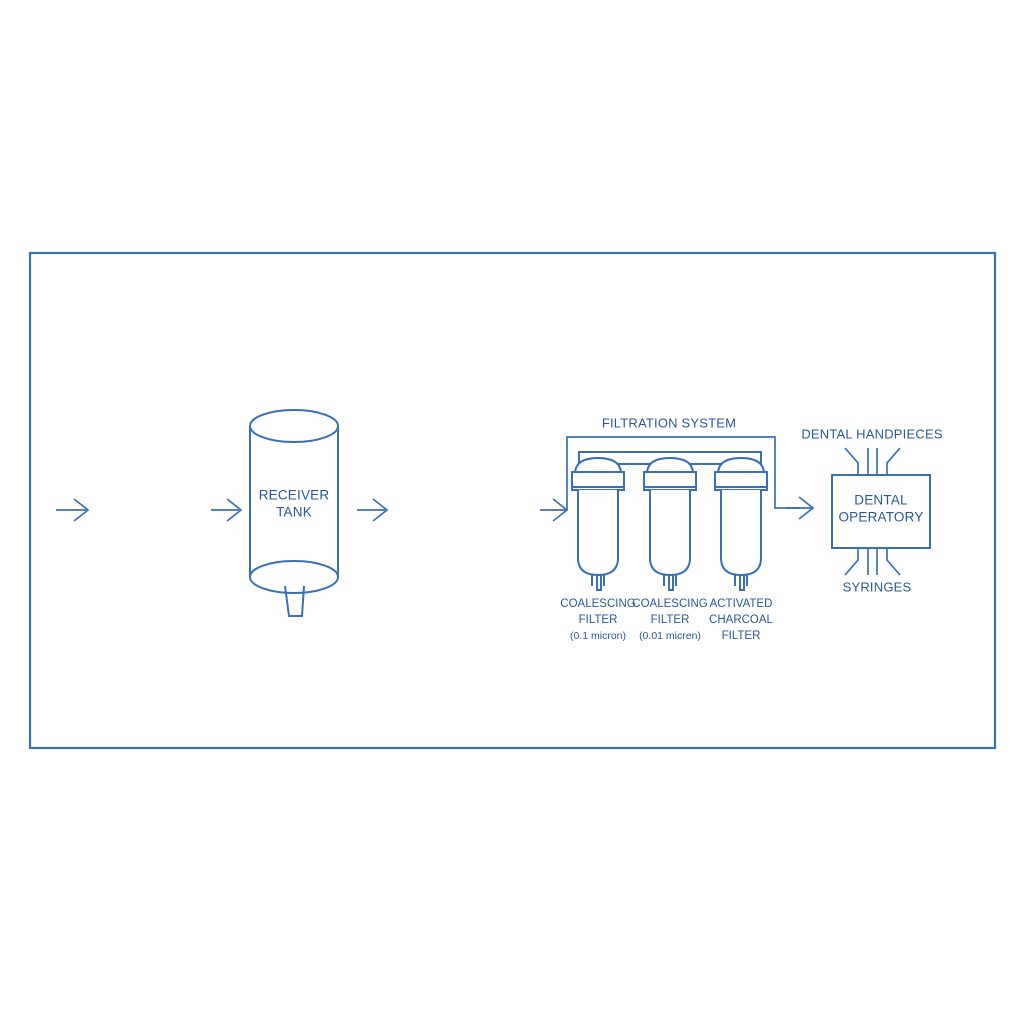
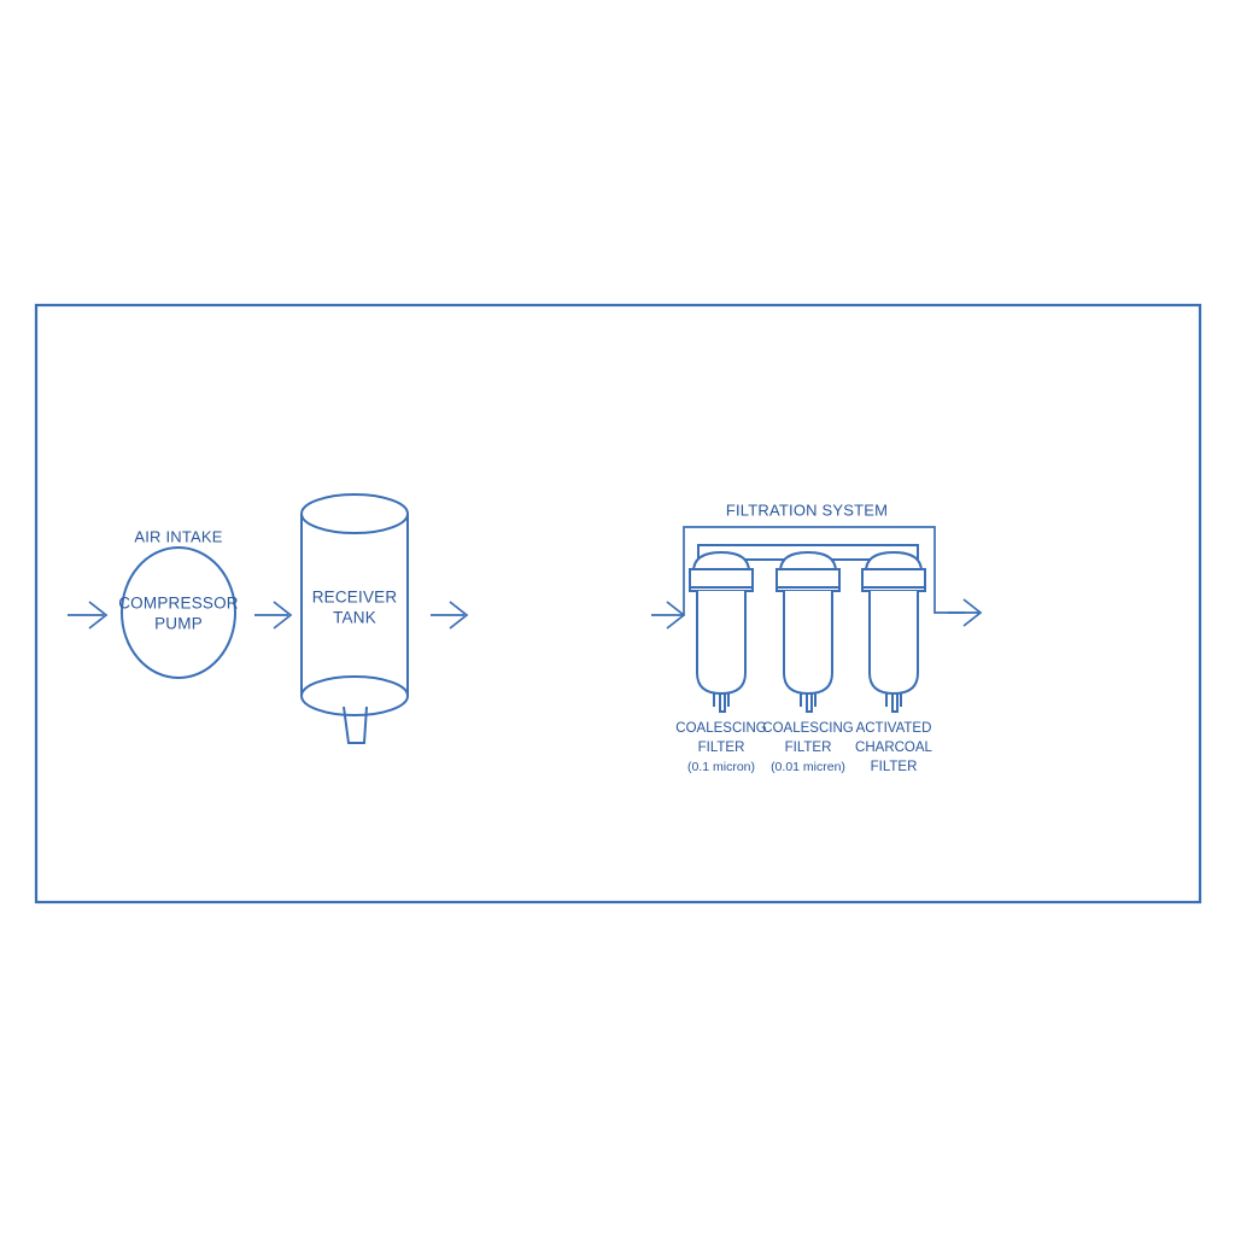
+ AIR INTAKE
+ COMPRESSOR
+ PUMP
  RECEIVER
  TANK
  FILTRATION SYSTEM
  COALESCING
  FILTER
  (0.1 micron)
  COALESCING
  FILTER
  (0.01 micren)
  ACTIVATED
  CHARCOAL
  FILTER
- DENTAL HANDPIECES
- DENTAL
- OPERATORY
- SYRINGES
